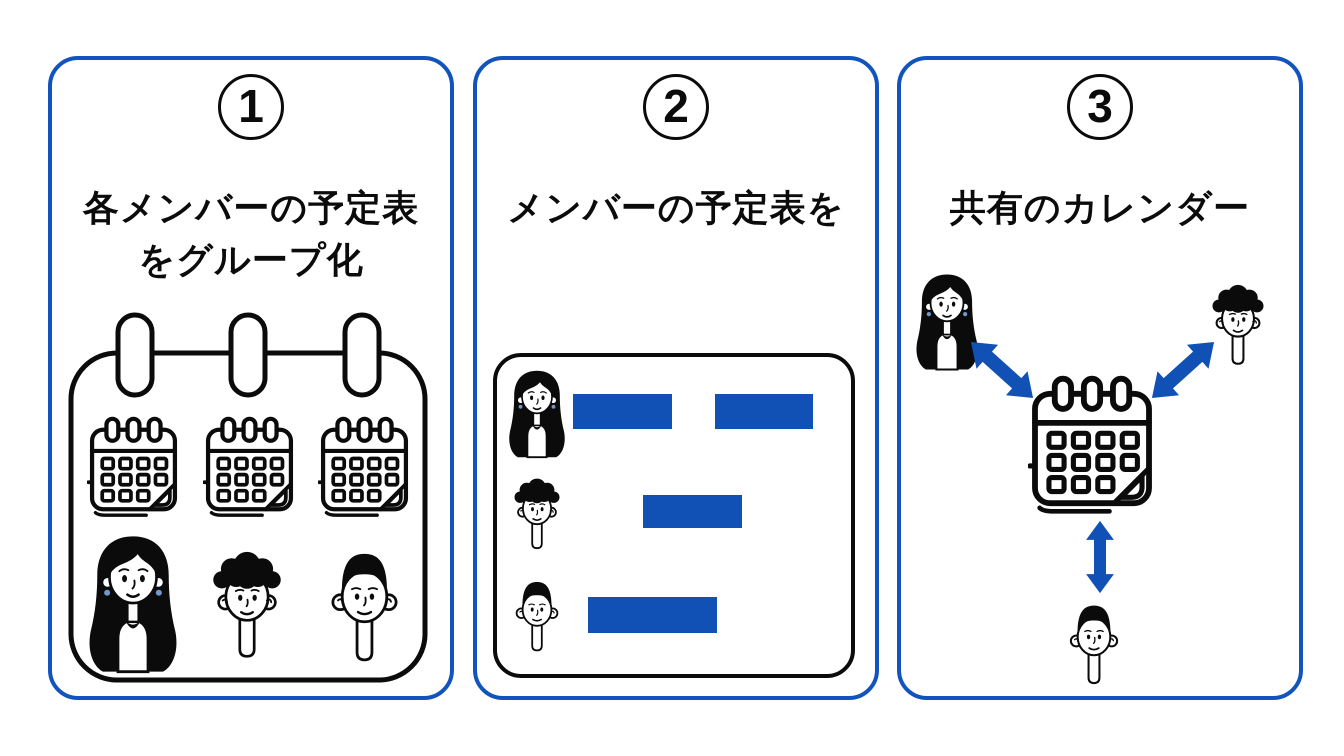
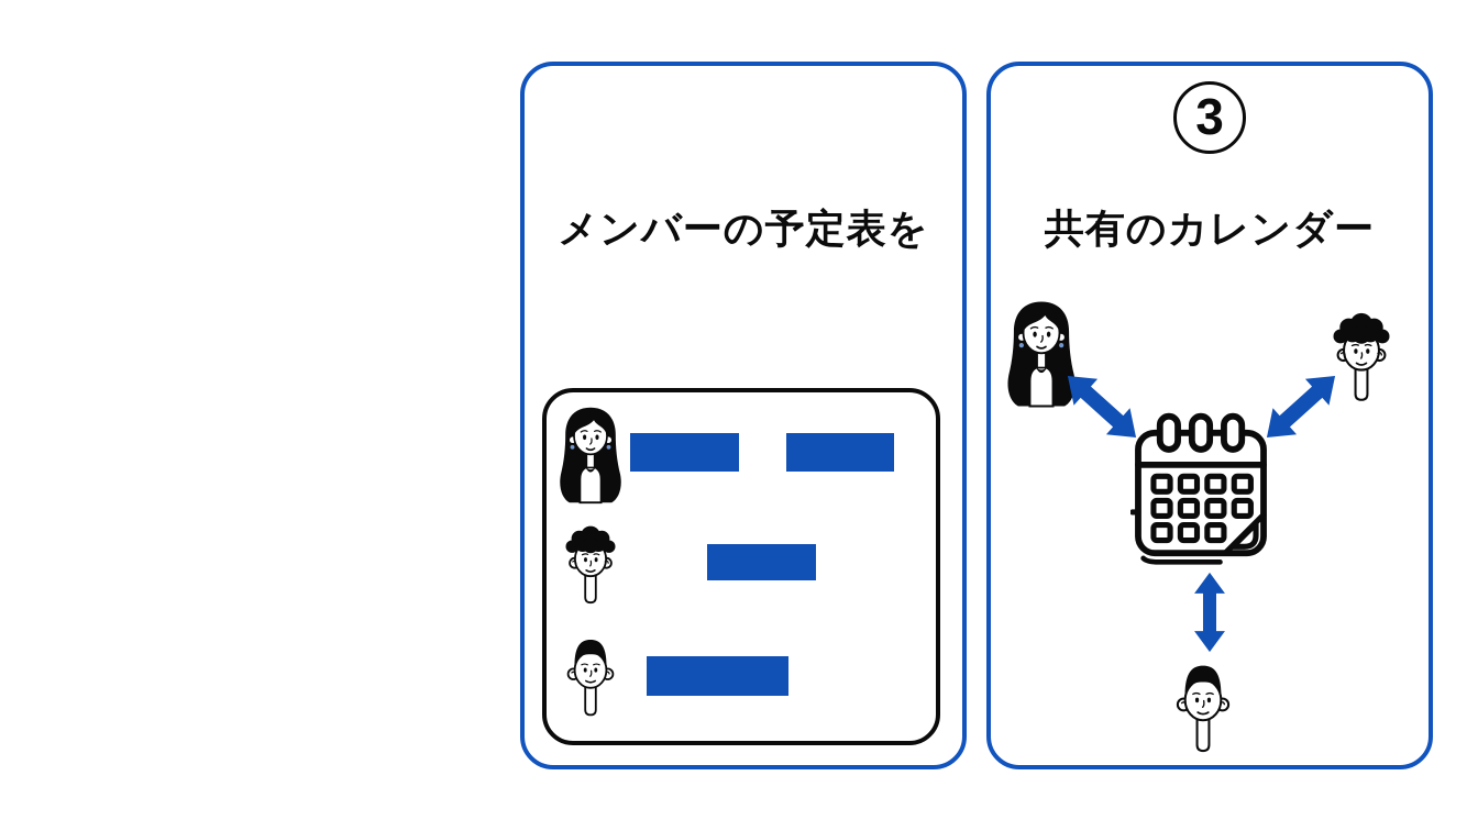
- 1
- 各メンバーの予定表
- をグループ化
- 2
  メンバーの予定表を
  3
  共有のカレンダー
